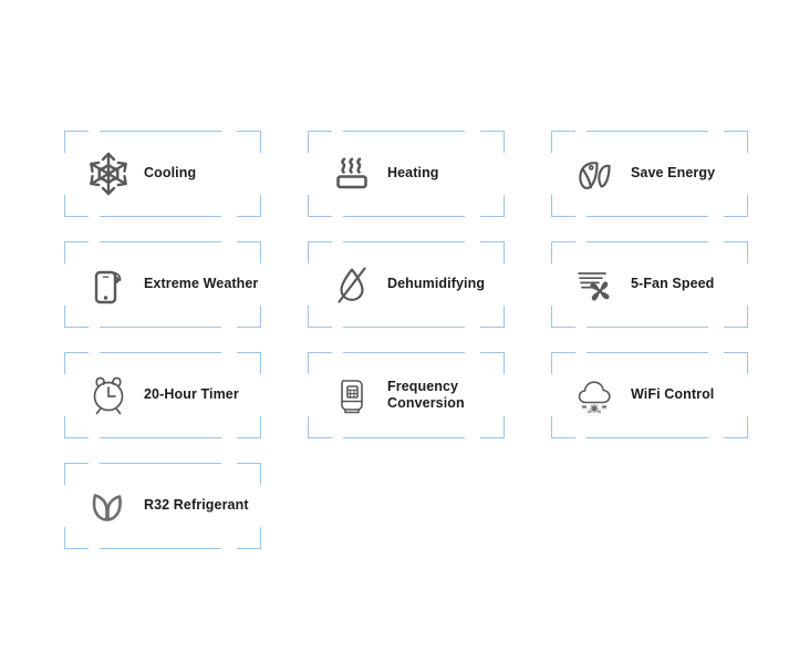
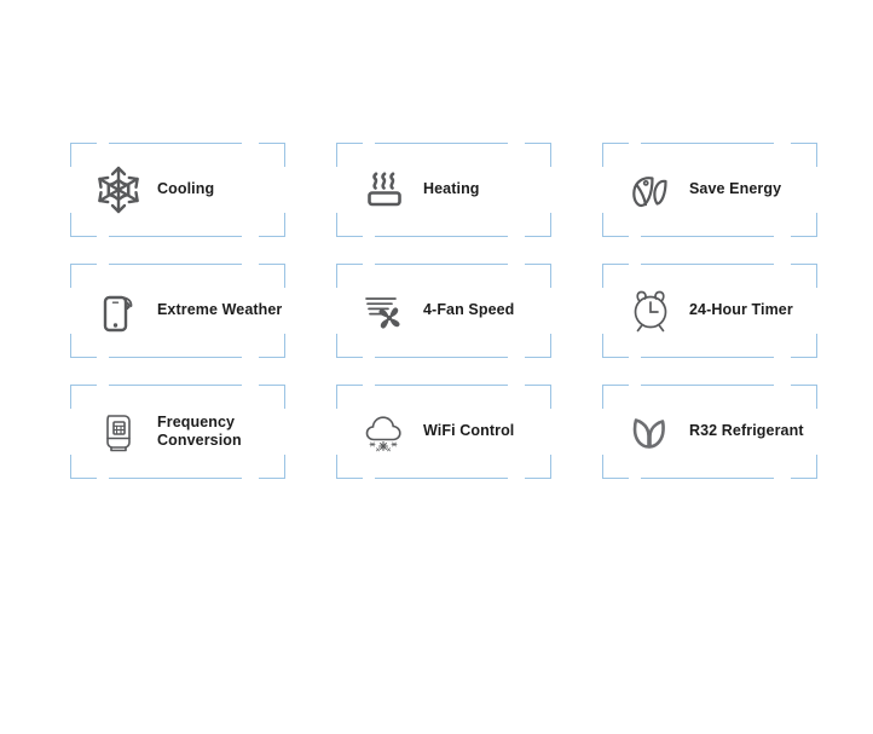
  Cooling
  Heating
  Save Energy
  Extreme Weather
- Dehumidifying
- 5-Fan Speed
+ 4-Fan Speed
- 20-Hour Timer
+ 24-Hour Timer
  Frequency
  Conversion
  WiFi Control
  R32 Refrigerant
